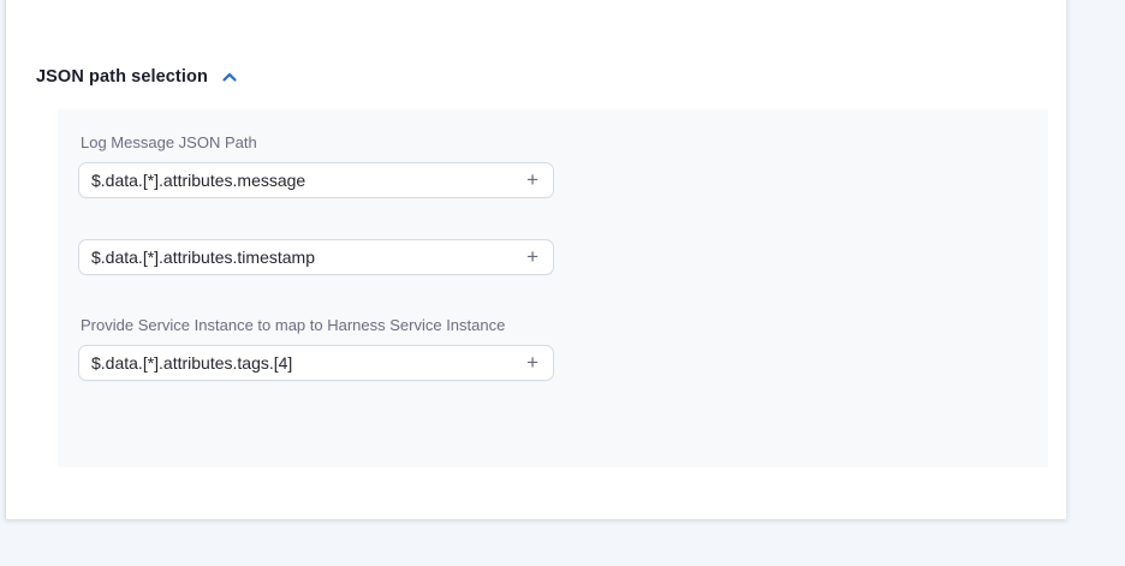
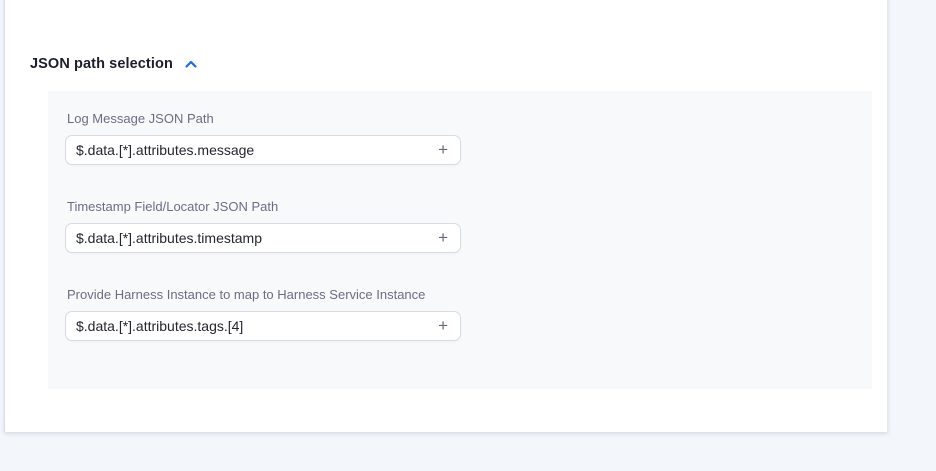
  JSON path selection
  Log Message JSON Path
  $.data.[*].attributes.message
  +
+ Timestamp Field/Locator JSON Path
  $.data.[*].attributes.timestamp
  +
- Provide Service Instance to map to Harness Service Instance
+ Provide Harness Instance to map to Harness Service Instance
  $.data.[*].attributes.tags.[4]
  +
